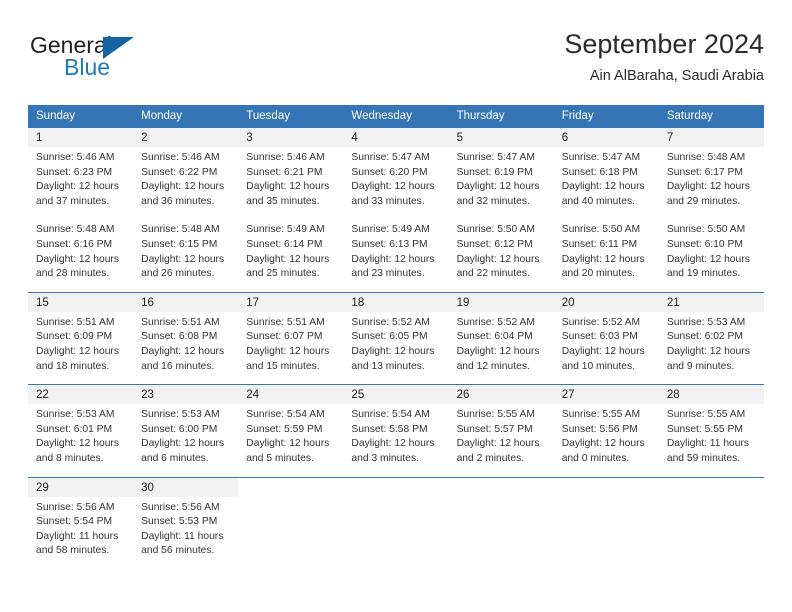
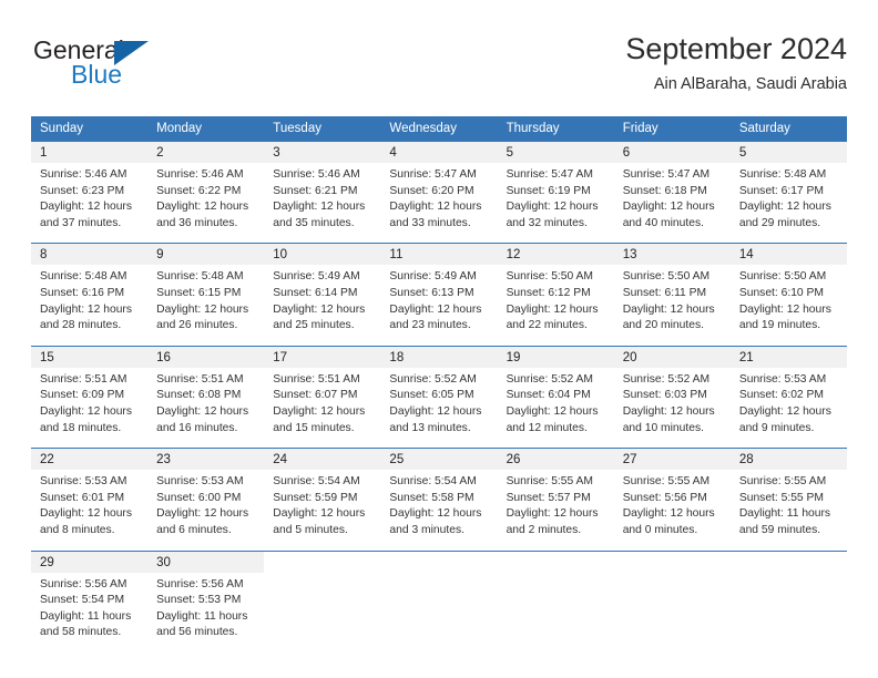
  General
  Blue
  September 2024
  Ain AlBaraha, Saudi Arabia
  Sunday	Monday	Tuesday	Wednesday	Thursday	Friday	Saturday
- 1	2	3	4	5	6	7
+ 1	2	3	4	5	6	5
  Sunrise: 5:46 AMSunset: 6:23 PMDaylight: 12 hoursand 37 minutes.	Sunrise: 5:46 AMSunset: 6:22 PMDaylight: 12 hoursand 36 minutes.	Sunrise: 5:46 AMSunset: 6:21 PMDaylight: 12 hoursand 35 minutes.	Sunrise: 5:47 AMSunset: 6:20 PMDaylight: 12 hoursand 33 minutes.	Sunrise: 5:47 AMSunset: 6:19 PMDaylight: 12 hoursand 32 minutes.	Sunrise: 5:47 AMSunset: 6:18 PMDaylight: 12 hoursand 40 minutes.	Sunrise: 5:48 AMSunset: 6:17 PMDaylight: 12 hoursand 29 minutes.
+ 8	9	10	11	12	13	14
  Sunrise: 5:48 AMSunset: 6:16 PMDaylight: 12 hoursand 28 minutes.	Sunrise: 5:48 AMSunset: 6:15 PMDaylight: 12 hoursand 26 minutes.	Sunrise: 5:49 AMSunset: 6:14 PMDaylight: 12 hoursand 25 minutes.	Sunrise: 5:49 AMSunset: 6:13 PMDaylight: 12 hoursand 23 minutes.	Sunrise: 5:50 AMSunset: 6:12 PMDaylight: 12 hoursand 22 minutes.	Sunrise: 5:50 AMSunset: 6:11 PMDaylight: 12 hoursand 20 minutes.	Sunrise: 5:50 AMSunset: 6:10 PMDaylight: 12 hoursand 19 minutes.
  15	16	17	18	19	20	21
  Sunrise: 5:51 AMSunset: 6:09 PMDaylight: 12 hoursand 18 minutes.	Sunrise: 5:51 AMSunset: 6:08 PMDaylight: 12 hoursand 16 minutes.	Sunrise: 5:51 AMSunset: 6:07 PMDaylight: 12 hoursand 15 minutes.	Sunrise: 5:52 AMSunset: 6:05 PMDaylight: 12 hoursand 13 minutes.	Sunrise: 5:52 AMSunset: 6:04 PMDaylight: 12 hoursand 12 minutes.	Sunrise: 5:52 AMSunset: 6:03 PMDaylight: 12 hoursand 10 minutes.	Sunrise: 5:53 AMSunset: 6:02 PMDaylight: 12 hoursand 9 minutes.
  22	23	24	25	26	27	28
  Sunrise: 5:53 AMSunset: 6:01 PMDaylight: 12 hoursand 8 minutes.	Sunrise: 5:53 AMSunset: 6:00 PMDaylight: 12 hoursand 6 minutes.	Sunrise: 5:54 AMSunset: 5:59 PMDaylight: 12 hoursand 5 minutes.	Sunrise: 5:54 AMSunset: 5:58 PMDaylight: 12 hoursand 3 minutes.	Sunrise: 5:55 AMSunset: 5:57 PMDaylight: 12 hoursand 2 minutes.	Sunrise: 5:55 AMSunset: 5:56 PMDaylight: 12 hoursand 0 minutes.	Sunrise: 5:55 AMSunset: 5:55 PMDaylight: 11 hoursand 59 minutes.
  29	30
  Sunrise: 5:56 AMSunset: 5:54 PMDaylight: 11 hoursand 58 minutes.	Sunrise: 5:56 AMSunset: 5:53 PMDaylight: 11 hoursand 56 minutes.
